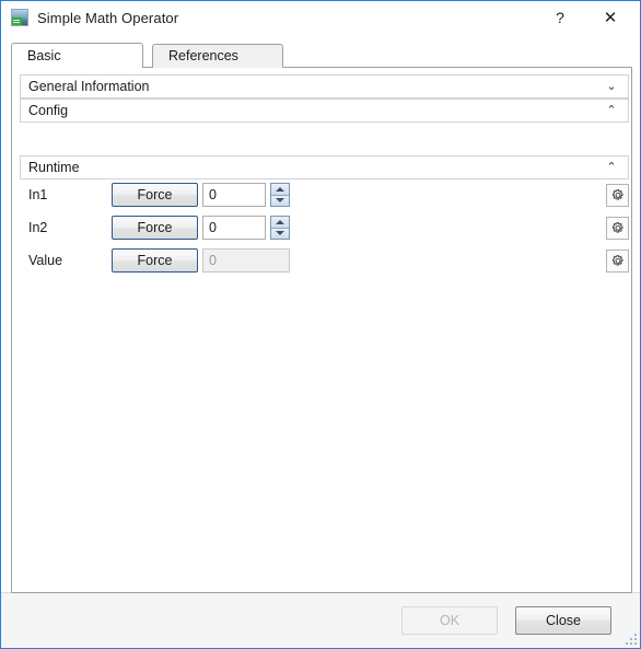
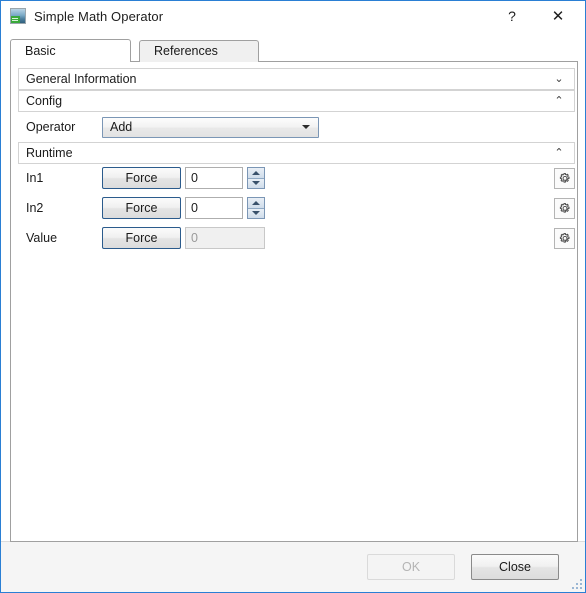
  Simple Math Operator
  ?
  ✕
  General Information
  ⌄
  Config
  ⌃
+ Operator
+ Add
  Runtime
  ⌃
  In1
  Force
  0
  In2
  Force
  0
  Value
  Force
  0
  Basic
  References
  OK
  Close
